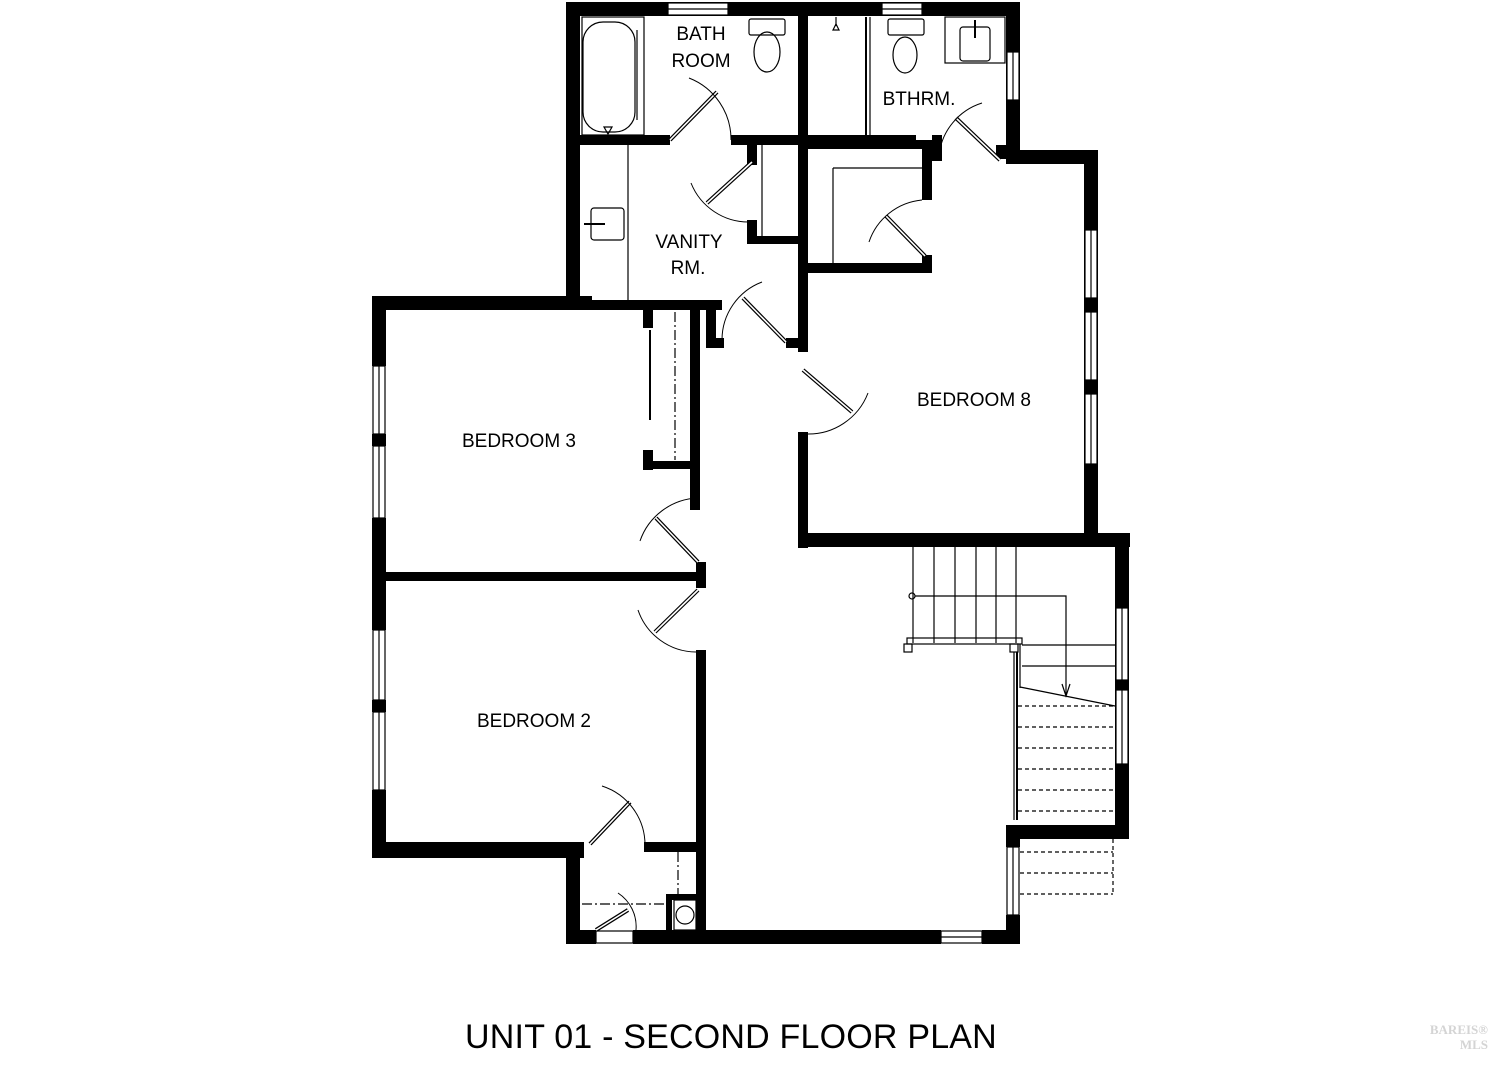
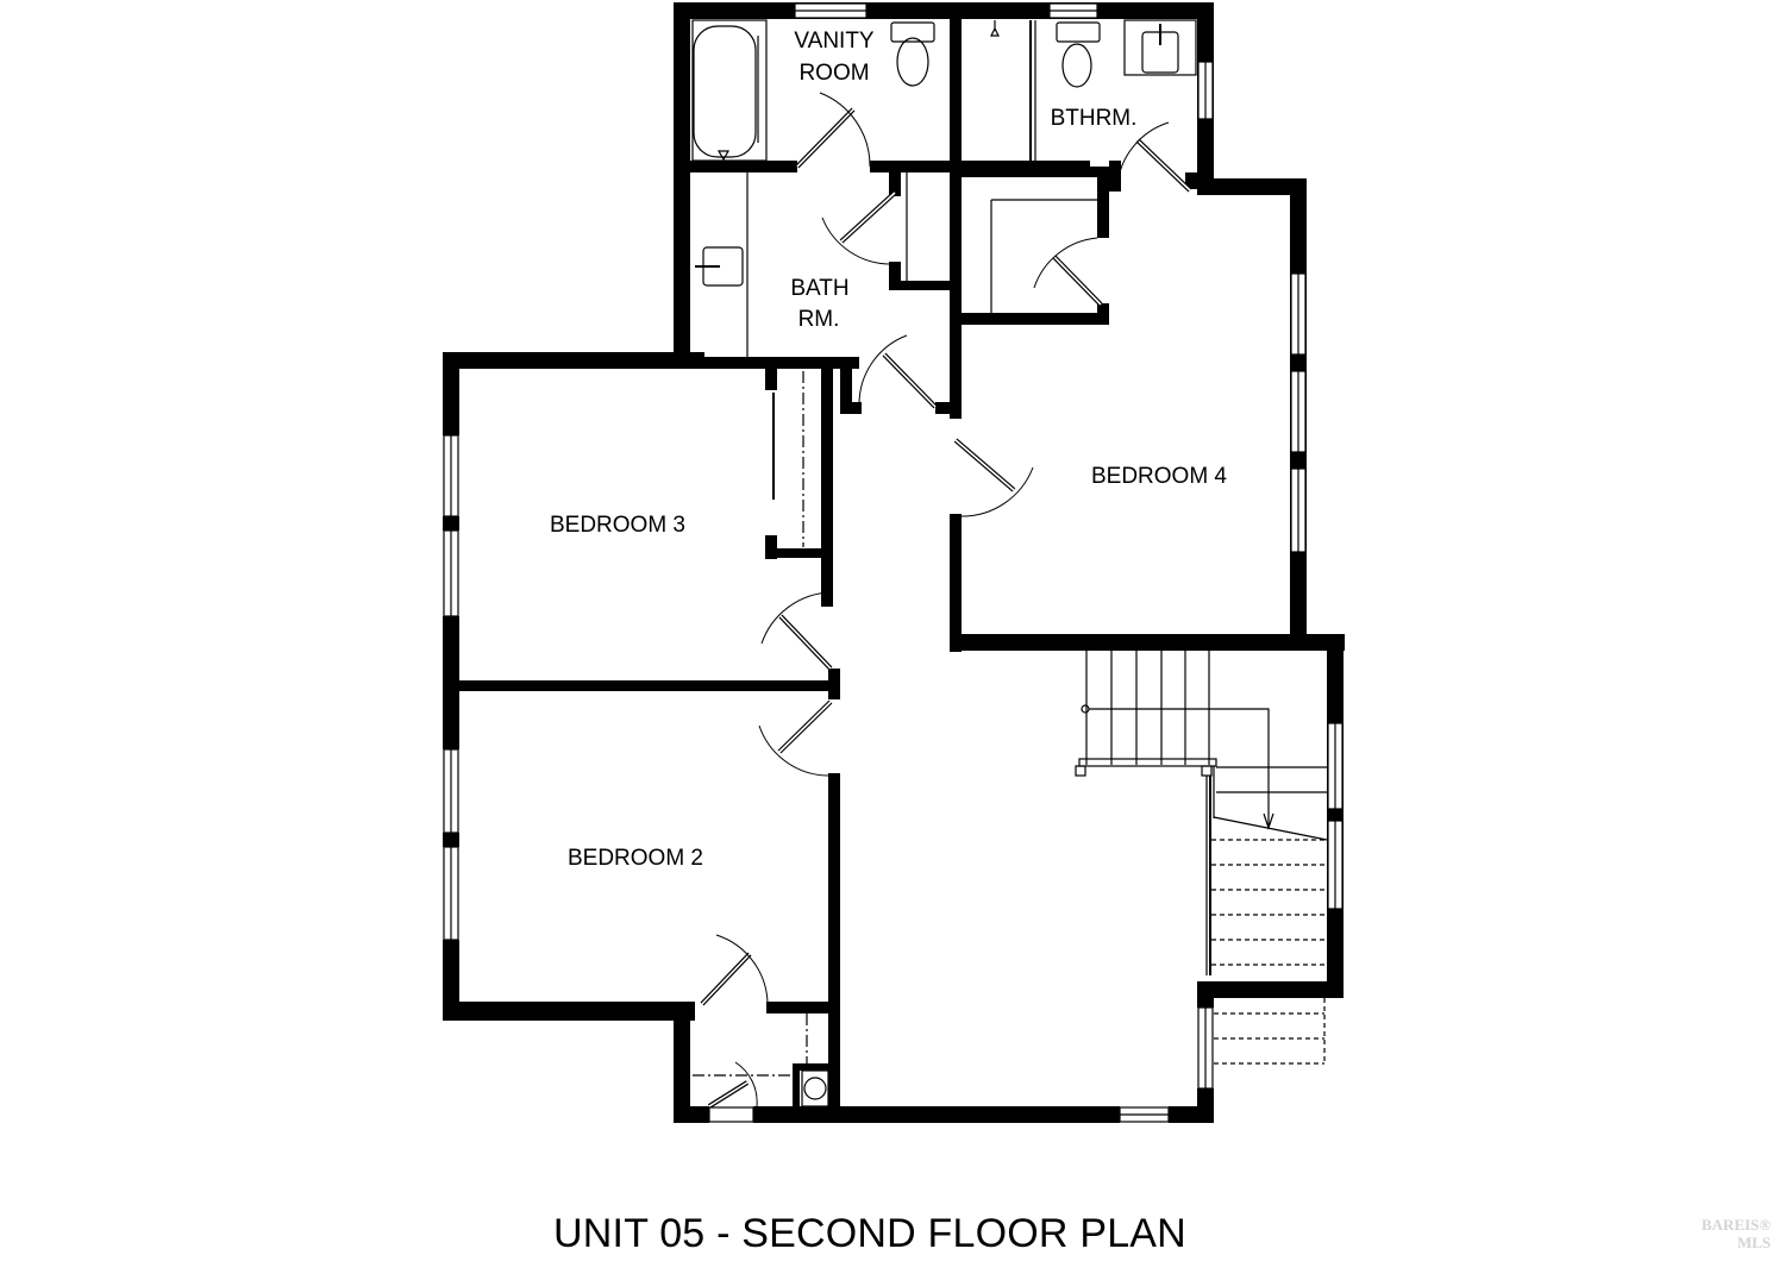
- BATH
+ VANITY
  ROOM
  BTHRM.
- VANITY
+ BATH
  RM.
  BEDROOM 3
- BEDROOM 8
+ BEDROOM 4
  BEDROOM 2
- UNIT 01 - SECOND FLOOR PLAN
+ UNIT 05 - SECOND FLOOR PLAN
  BAREIS®
  MLS
